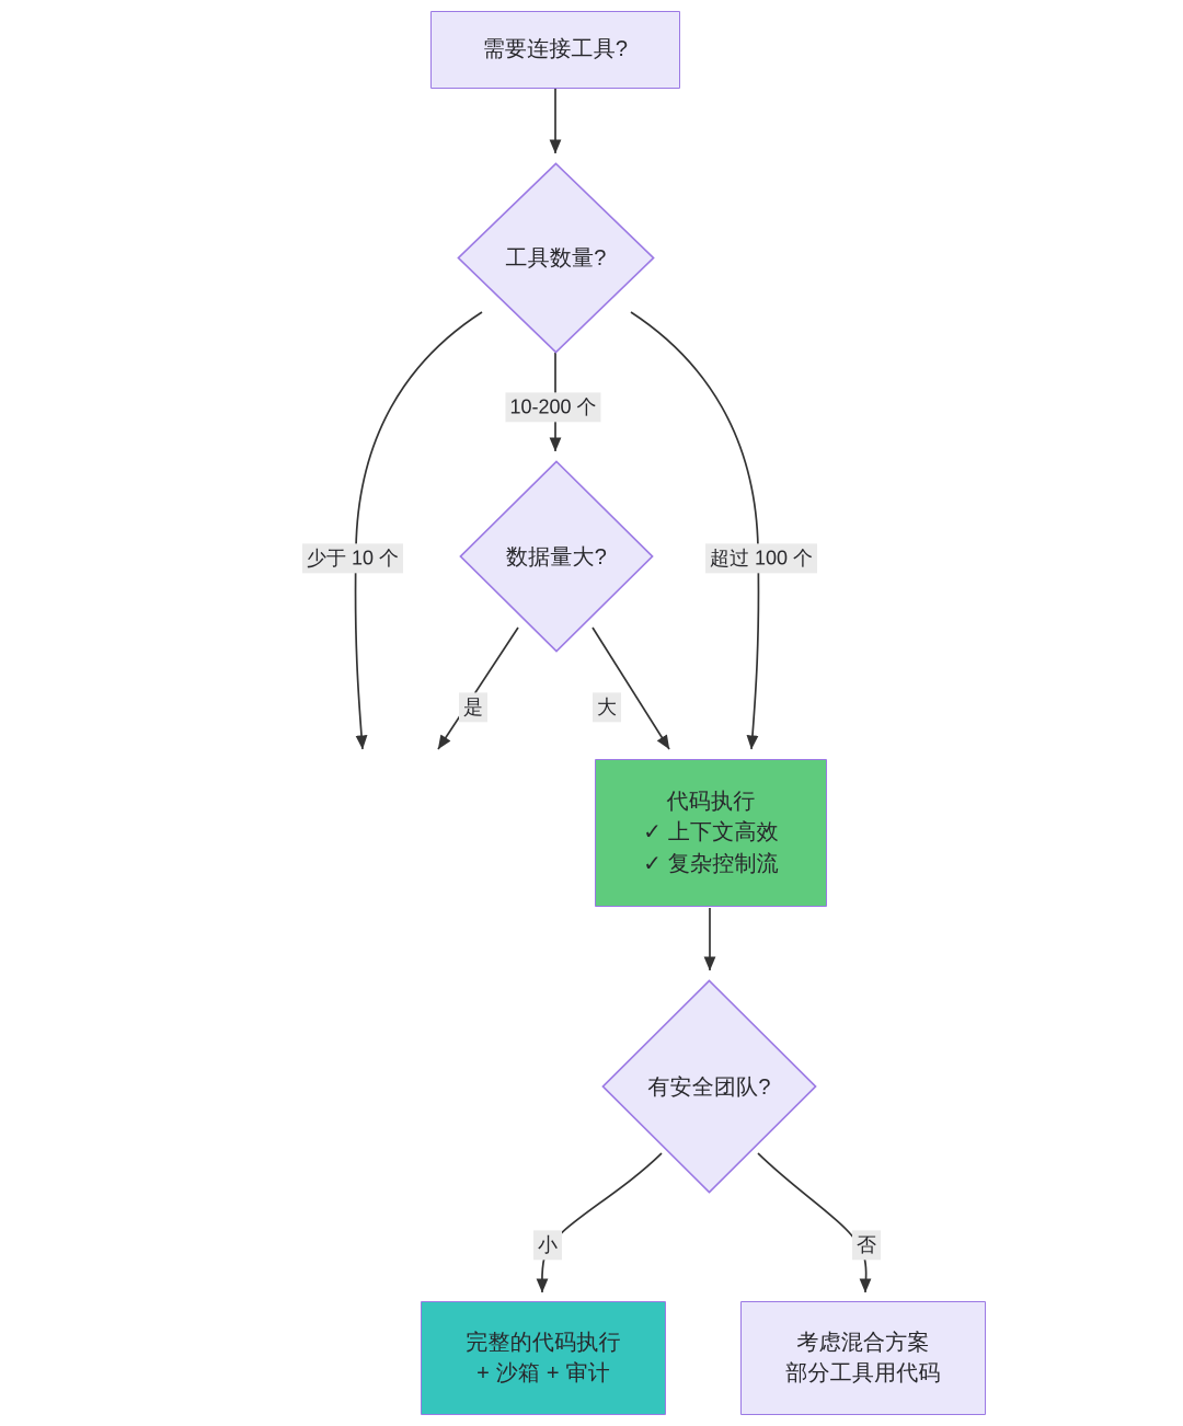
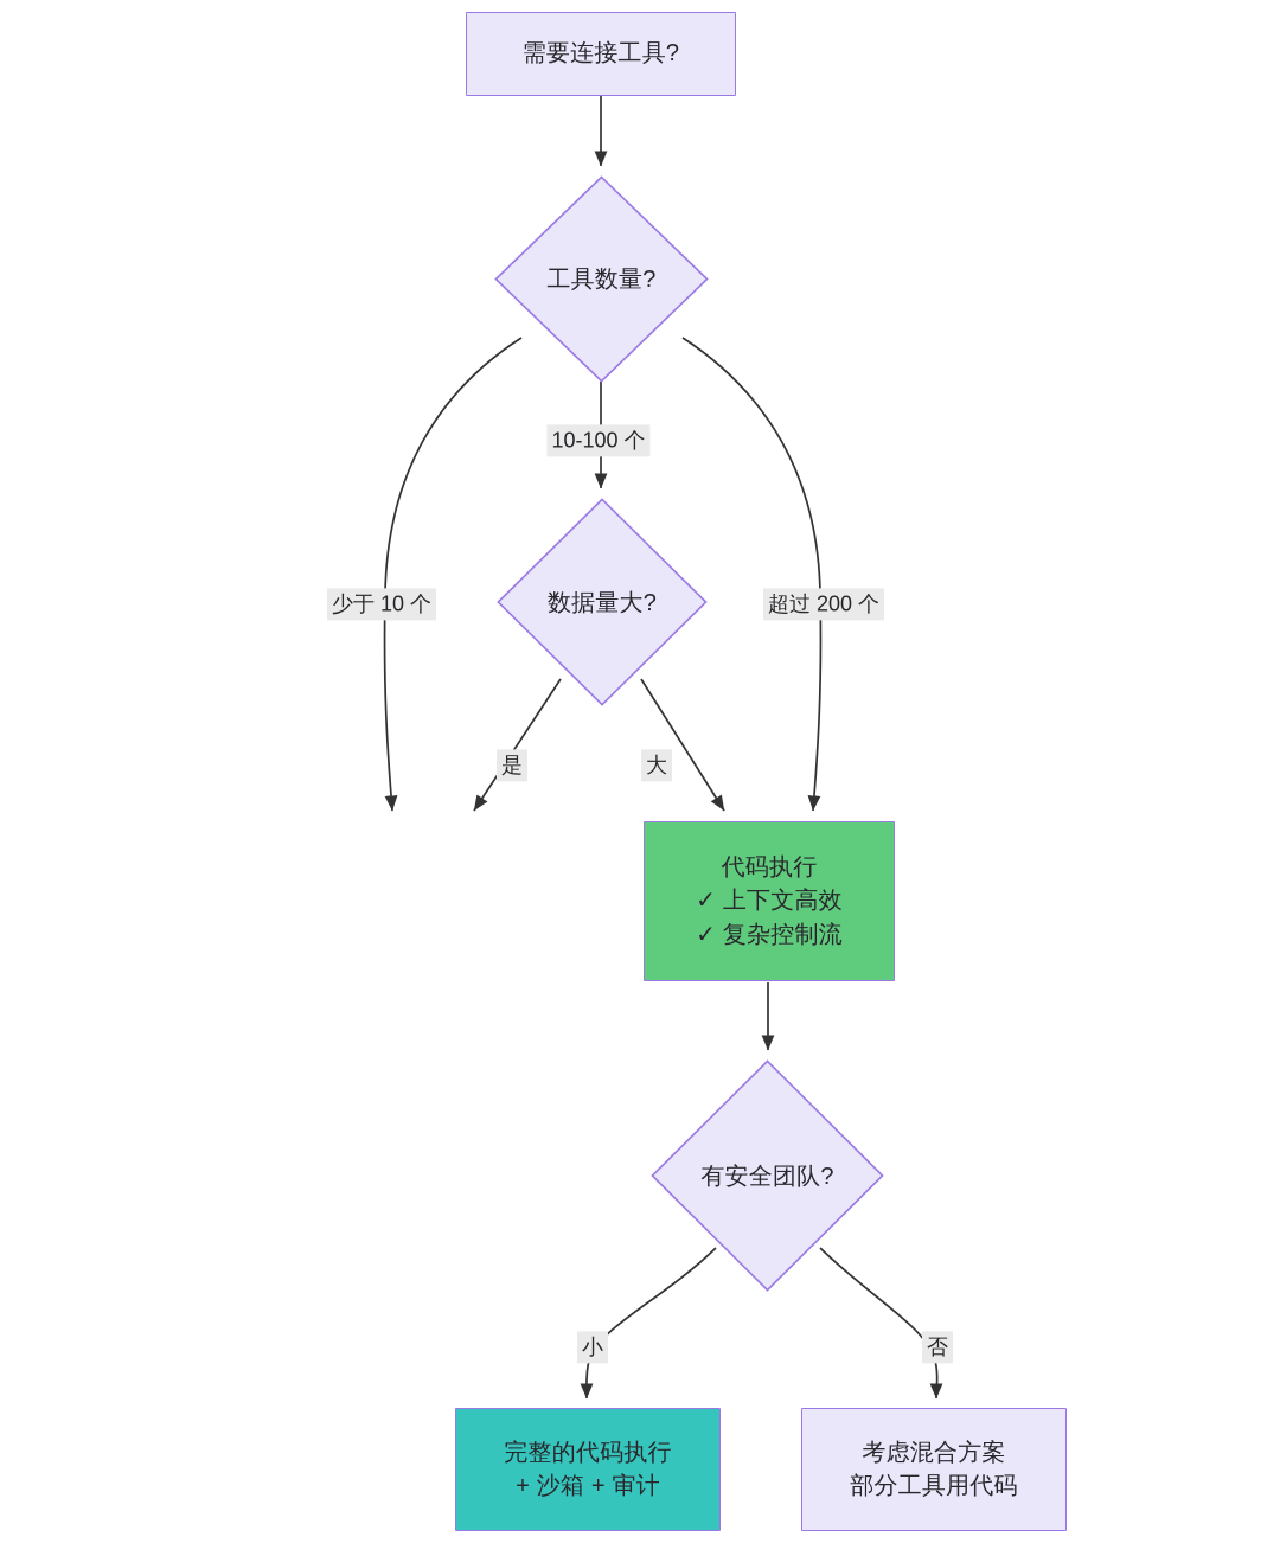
  需要连接工具?
  工具数量?
  数据量大?
  代码执行
  ✓ 上下文高效
  ✓ 复杂控制流
  有安全团队?
  完整的代码执行
  + 沙箱 + 审计
  考虑混合方案
  部分工具用代码
- 10-200 个
+ 10-100 个
  少于 10 个
- 超过 100 个
+ 超过 200 个
  是
  大
  小
  否
